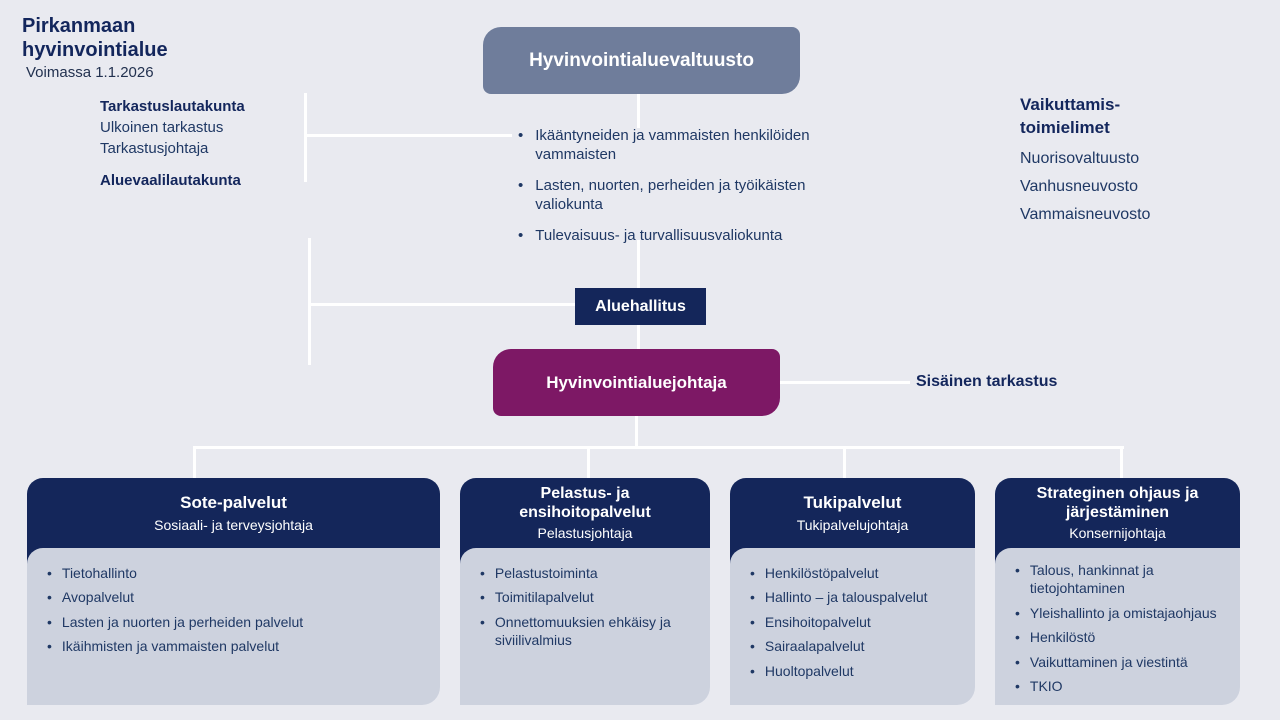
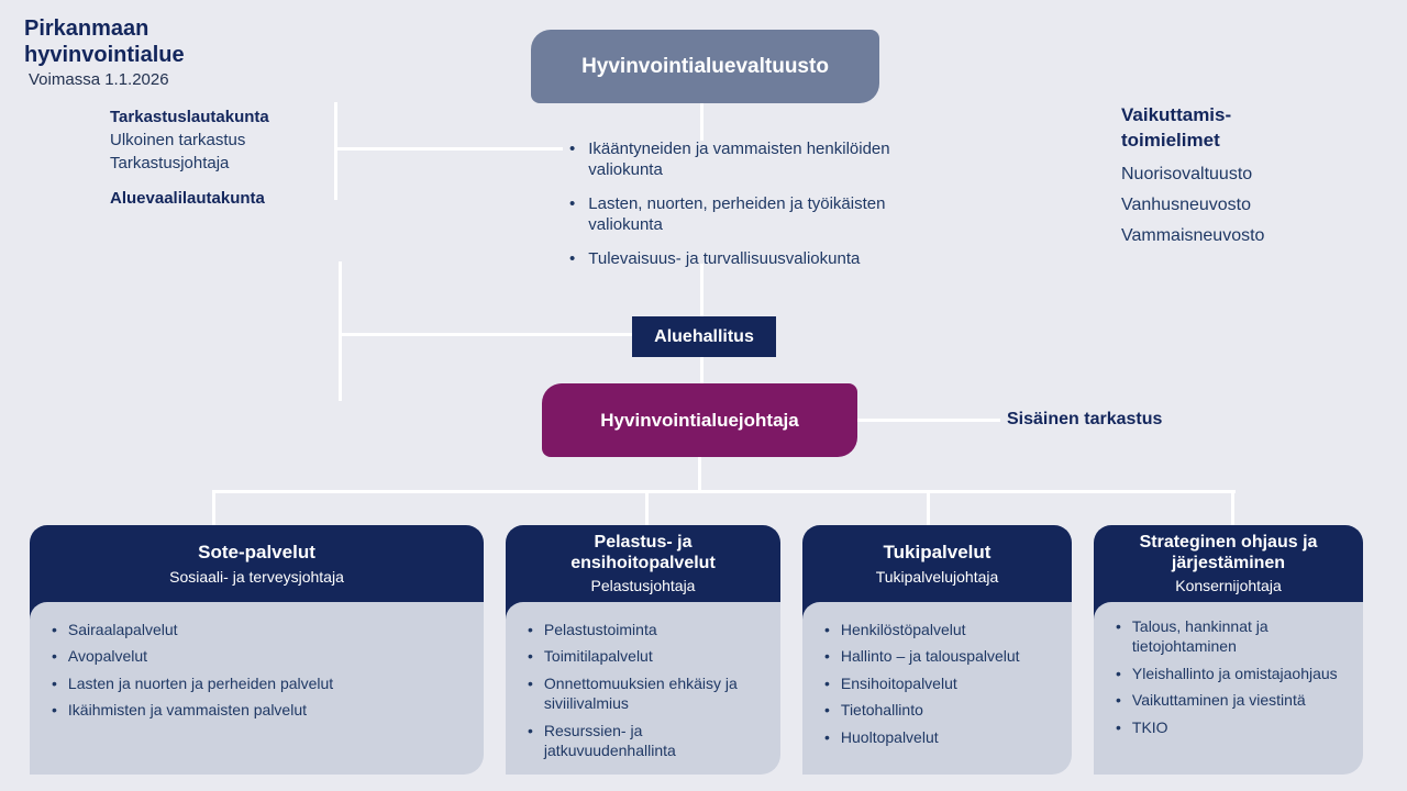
  Pirkanmaan
  hyvinvointialue
  Voimassa 1.1.2026
  Hyvinvointialuevaltuusto
  Tarkastuslautakunta
  Ulkoinen tarkastus
  Tarkastusjohtaja
  Aluevaalilautakunta
- Ikääntyneiden ja vammaisten henkilöiden vammaisten
+ Ikääntyneiden ja vammaisten henkilöiden valiokunta
  Lasten, nuorten, perheiden ja työikäisten valiokunta
  Tulevaisuus- ja turvallisuusvaliokunta
  Vaikuttamis-
  toimielimet
  Nuorisovaltuusto
  Vanhusneuvosto
  Vammaisneuvosto
  Aluehallitus
  Hyvinvointialuejohtaja
  Sisäinen tarkastus
  Sote-palvelut
  Sosiaali- ja terveysjohtaja
- Tietohallinto
+ Sairaalapalvelut
  Avopalvelut
  Lasten ja nuorten ja perheiden palvelut
  Ikäihmisten ja vammaisten palvelut
  Pelastus- ja
  ensihoitopalvelut
  Pelastusjohtaja
  Pelastustoiminta
  Toimitilapalvelut
  Onnettomuuksien ehkäisy ja siviilivalmius
+ Resurssien- ja jatkuvuudenhallinta
  Tukipalvelut
  Tukipalvelujohtaja
  Henkilöstöpalvelut
  Hallinto – ja talouspalvelut
  Ensihoitopalvelut
- Sairaalapalvelut
+ Tietohallinto
  Huoltopalvelut
  Strateginen ohjaus ja
  järjestäminen
  Konsernijohtaja
  Talous, hankinnat ja tietojohtaminen
  Yleishallinto ja omistajaohjaus
- Henkilöstö
  Vaikuttaminen ja viestintä
  TKIO
